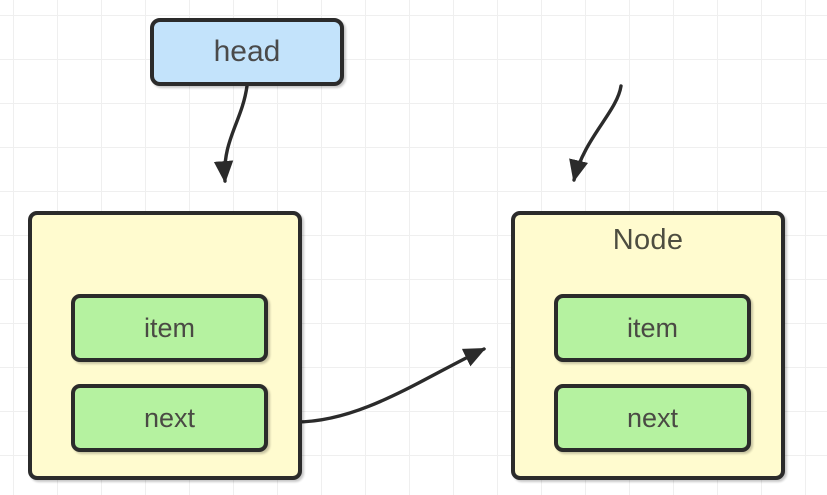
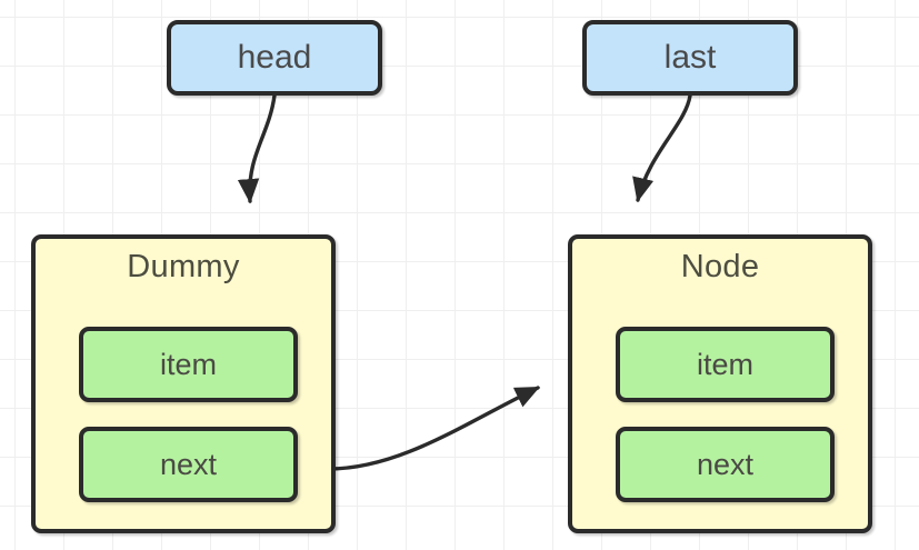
  head
+ last
+ Dummy
  item
  next
  Node
  item
  next
